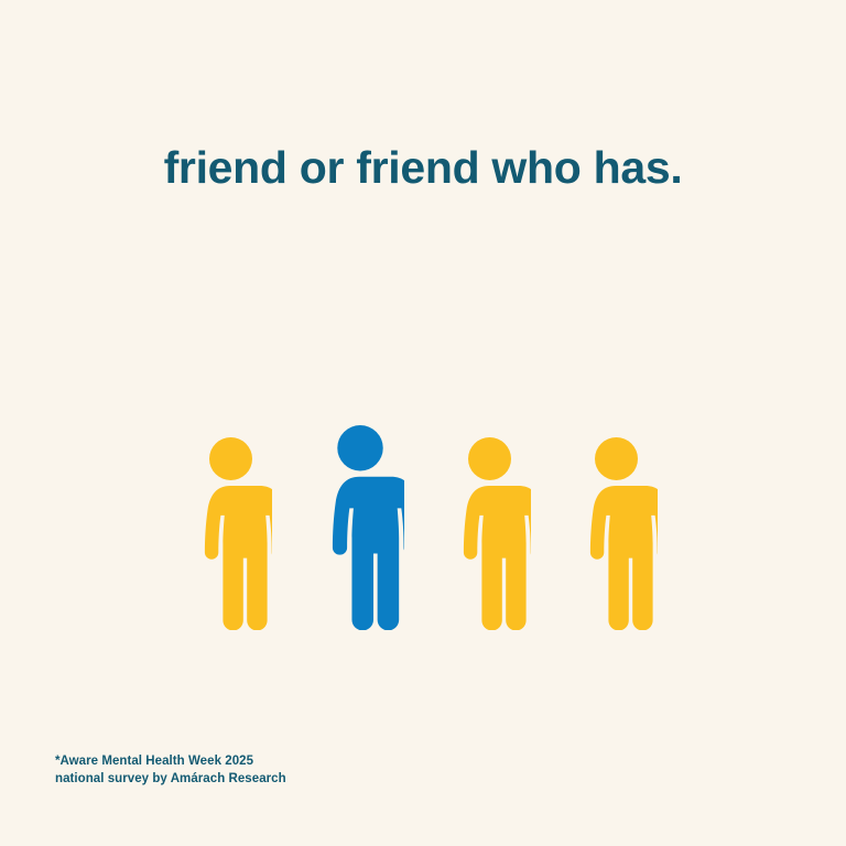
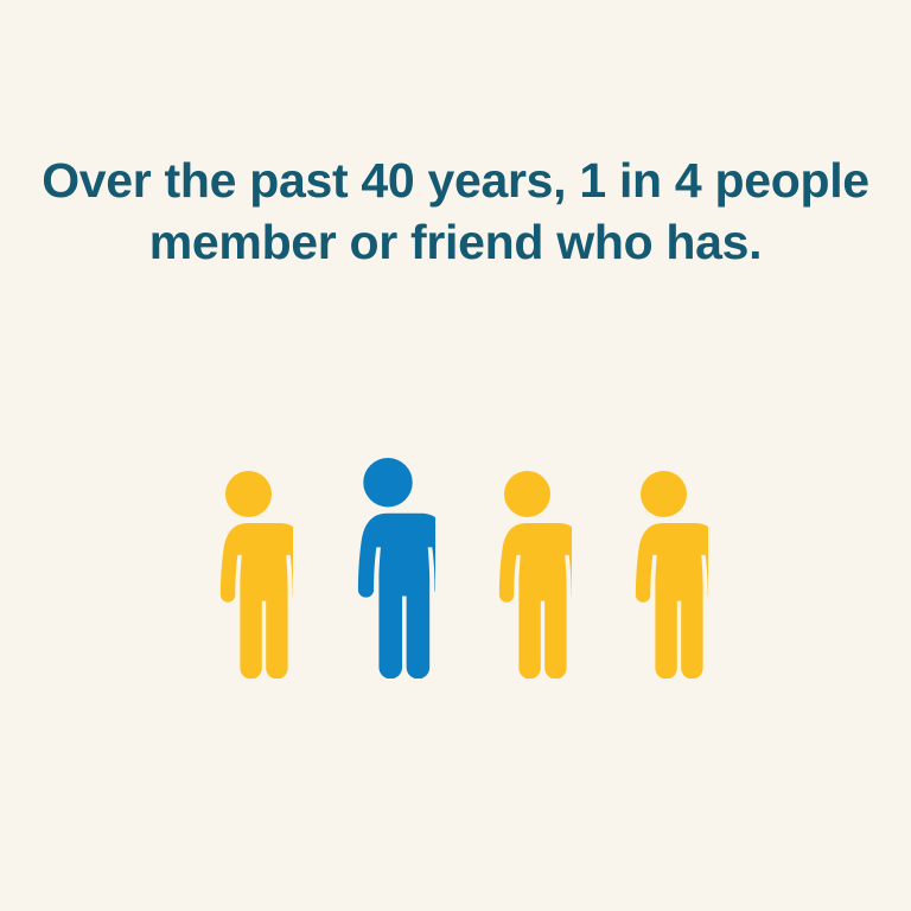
+ Over the past 40 years, 1 in 4 people
- friend or friend who has.
+ member or friend who has.
- *Aware Mental Health Week 2025
- national survey by Amárach Research
